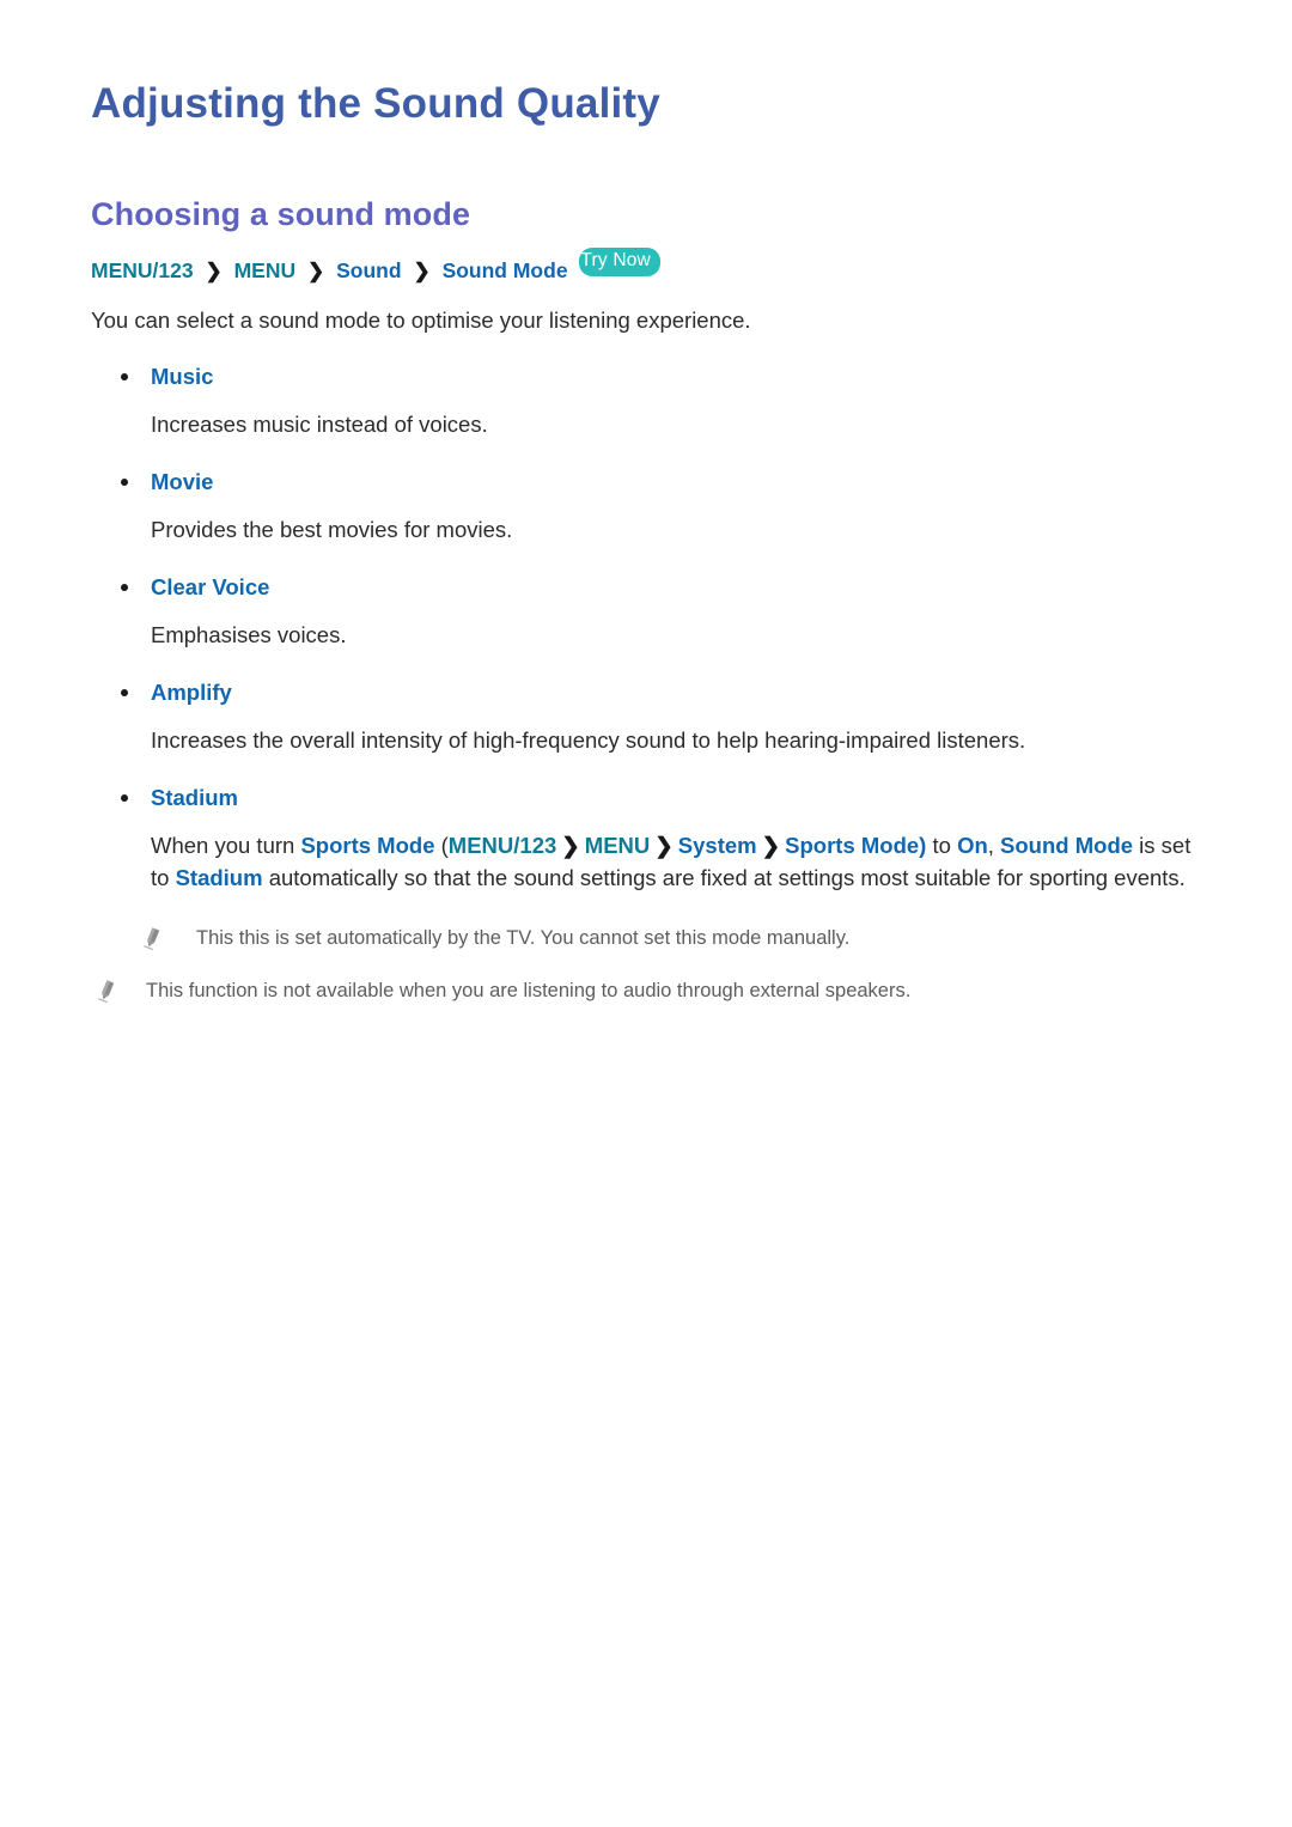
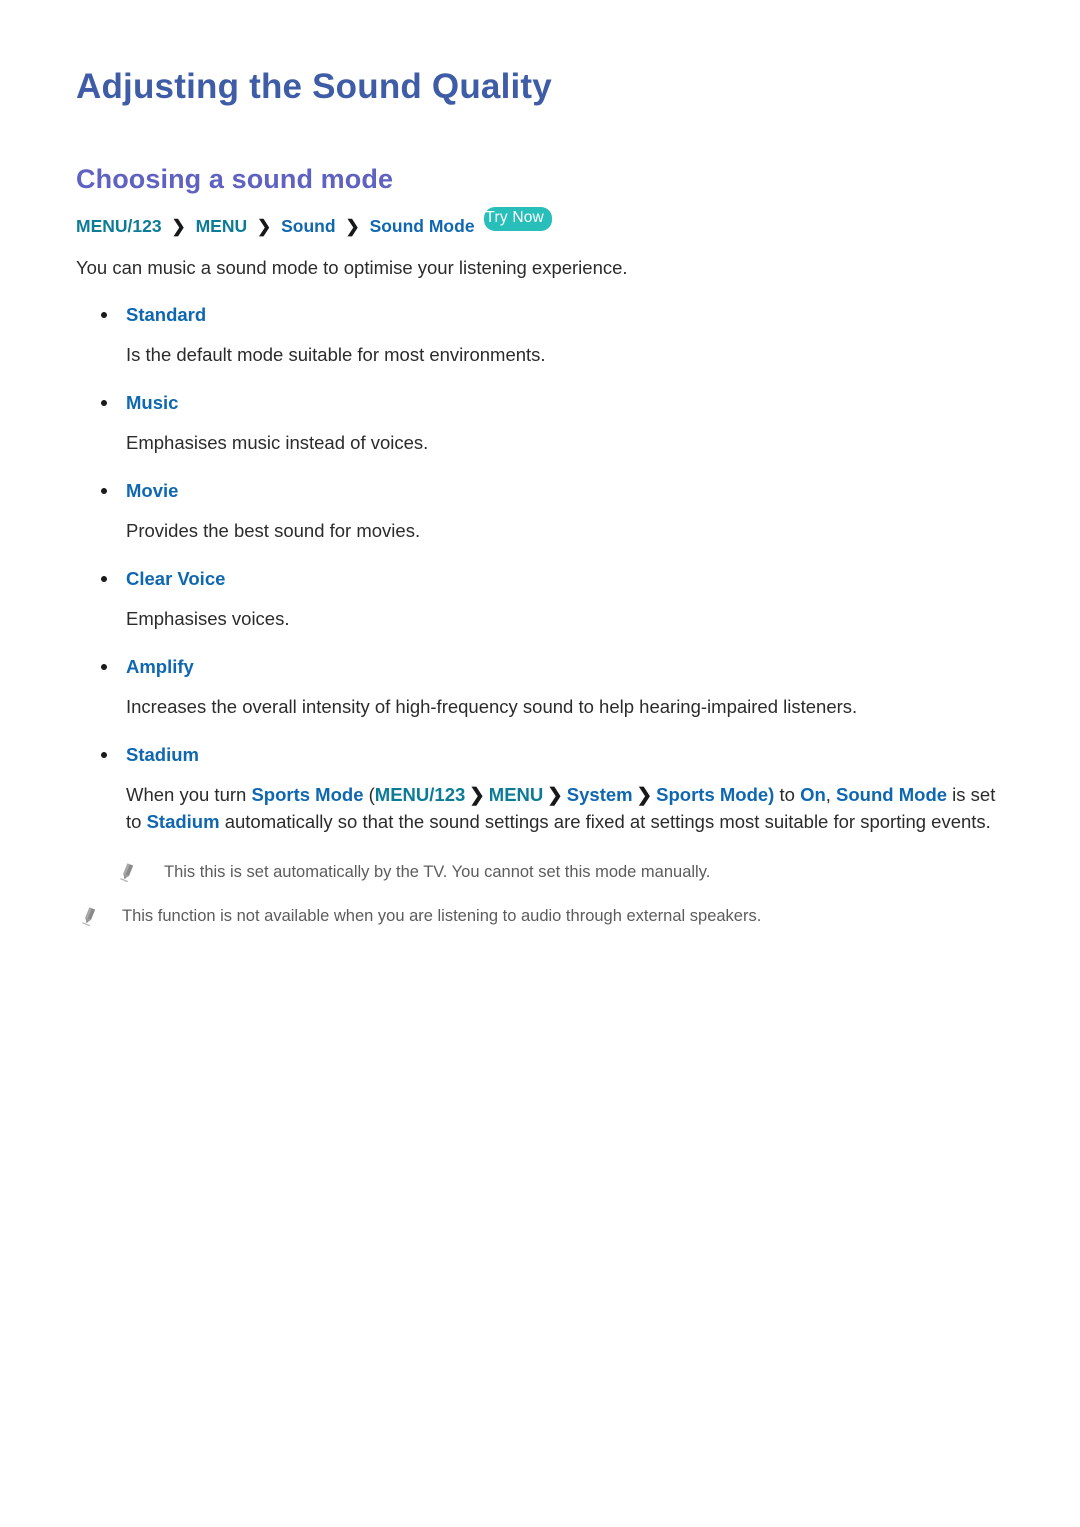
  Adjusting the Sound Quality
  Choosing a sound mode
  MENU/123 ❯ MENU ❯ Sound ❯ Sound Mode Try Now
- You can select a sound mode to optimise your listening experience.
+ You can music a sound mode to optimise your listening experience.
+ Standard
+ Is the default mode suitable for most environments.
  Music
- Increases music instead of voices.
+ Emphasises music instead of voices.
  Movie
- Provides the best movies for movies.
+ Provides the best sound for movies.
  Clear Voice
  Emphasises voices.
  Amplify
  Increases the overall intensity of high-frequency sound to help hearing-impaired listeners.
  Stadium
  When you turn Sports Mode (MENU/123 ❯ MENU ❯ System ❯ Sports Mode) to On, Sound Mode is set to Stadium automatically so that the sound settings are fixed at settings most suitable for sporting events.
  This this is set automatically by the TV. You cannot set this mode manually.
  This function is not available when you are listening to audio through external speakers.
